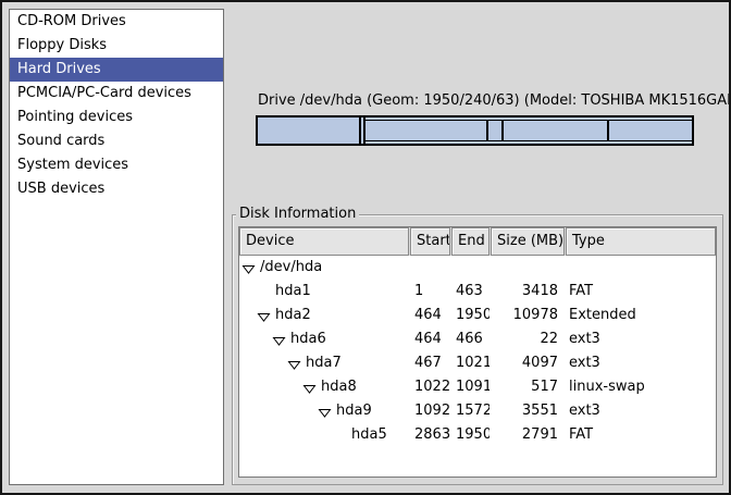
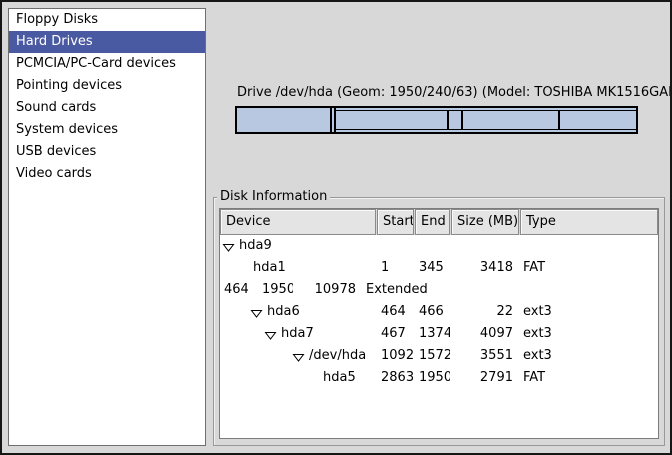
- CD-ROM Drives
  Floppy Disks
  Hard Drives
  PCMCIA/PC-Card devices
  Pointing devices
  Sound cards
  System devices
  USB devices
+ Video cards
  Drive /dev/hda (Geom: 1950/240/63) (Model: TOSHIBA MK1516GA
  Disk Information
  Device
  Start
  End
  Size (MB)
  Type
- /dev/hda
+ hda9
  hda1
  1
- 463
+ 345
  3418
  FAT
- hda2
  464
  1950
  10978
  Extended
  hda6
  464
  466
  22
  ext3
  hda7
  467
- 1021
+ 1374
  4097
  ext3
- hda8
- 1022
- 1091
- 517
- linux-swap
- hda9
+ /dev/hda
  1092
  1572
  3551
  ext3
  hda5
  2863
  1950
  2791
  FAT
